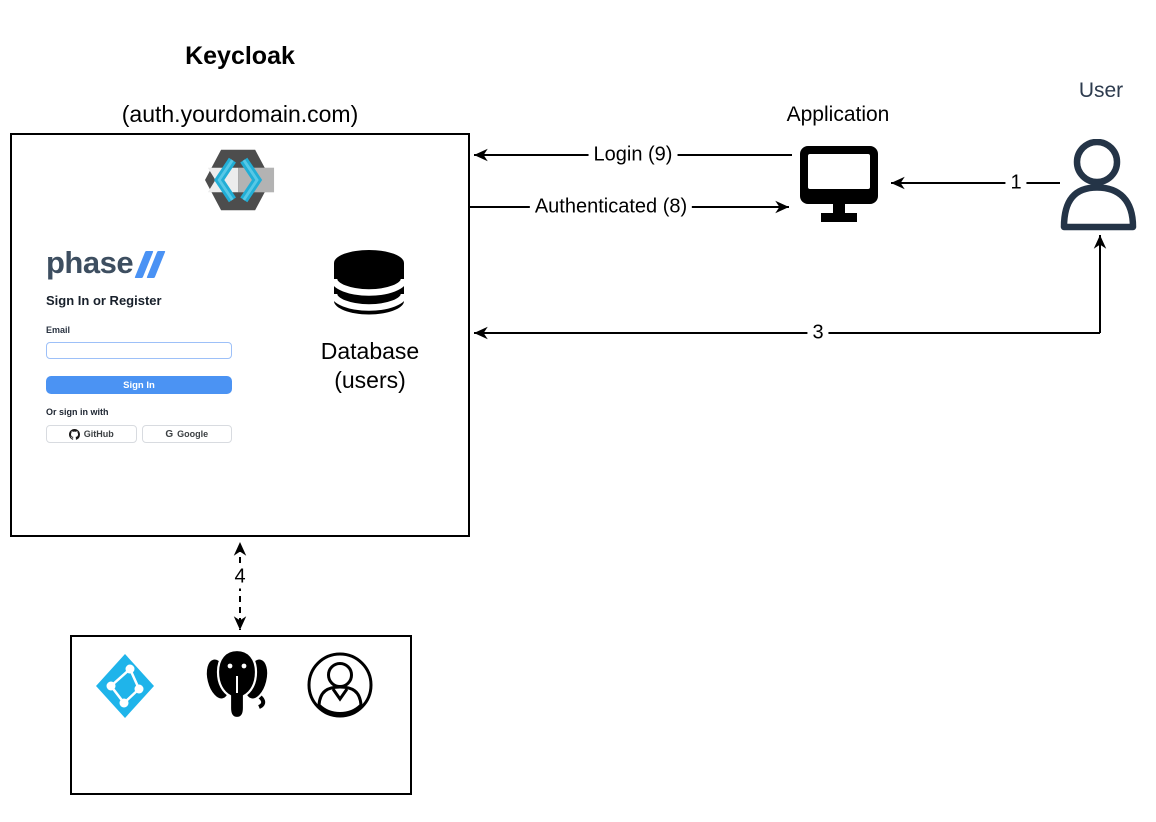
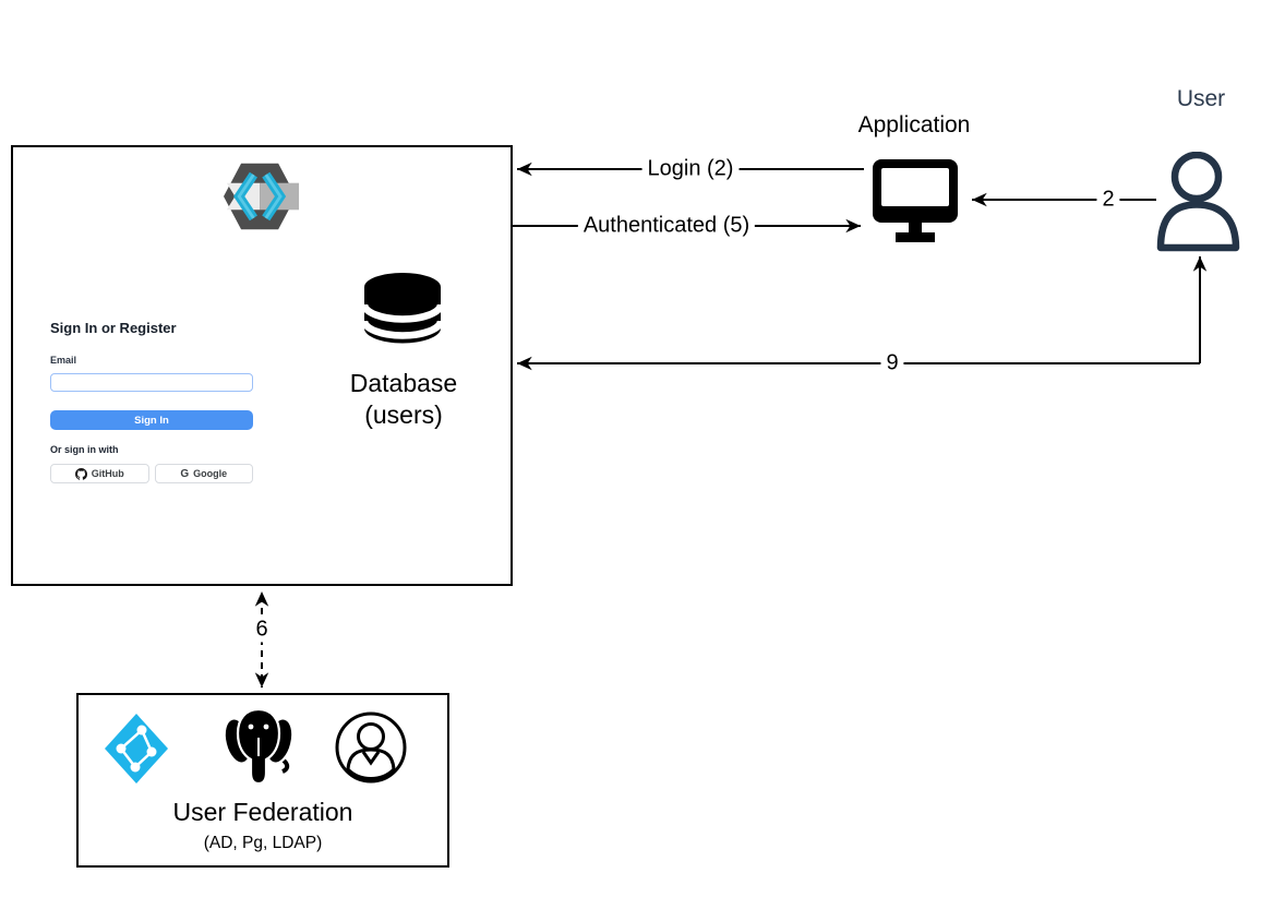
- Keycloak
- (auth.yourdomain.com)
- phase
  Sign In or Register
  Email
  Sign In
  Or sign in with
  GitHub
  G
  Google
  Database
  (users)
  Application
  User
+ User Federation
+ (AD, Pg, LDAP)
- Login (9)
+ Login (2)
- Authenticated (8)
+ Authenticated (5)
- 1
+ 2
- 3
+ 9
- 4
+ 6
